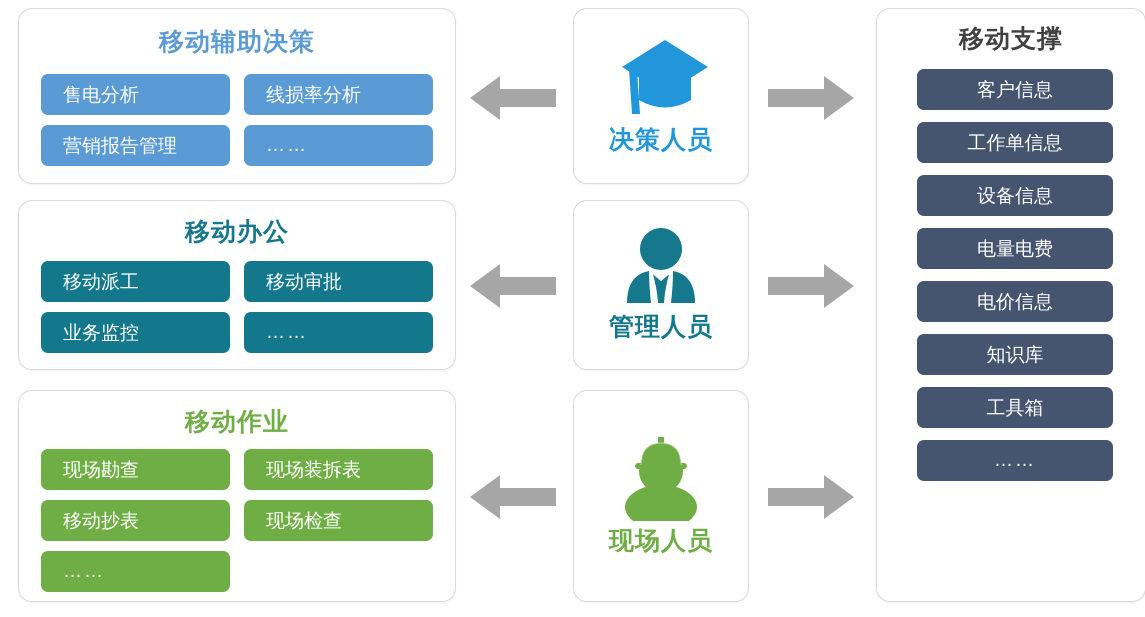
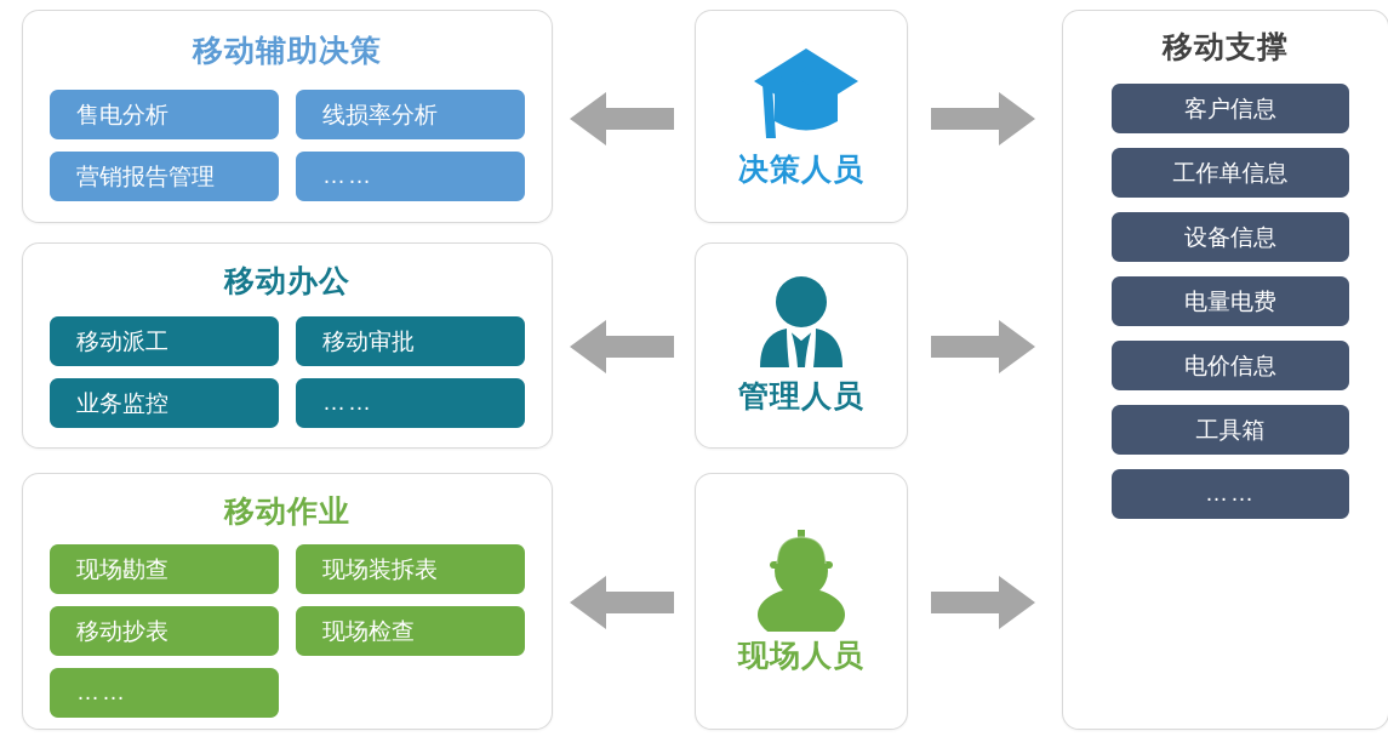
  移动辅助决策
  售电分析
  线损率分析
  营销报告管理
  ……
  移动办公
  移动派工
  移动审批
  业务监控
  ……
  移动作业
  现场勘查
  现场装拆表
  移动抄表
  现场检查
  ……
  决策人员
  管理人员
  现场人员
  移动支撑
  客户信息
  工作单信息
  设备信息
  电量电费
  电价信息
- 知识库
  工具箱
  ……
